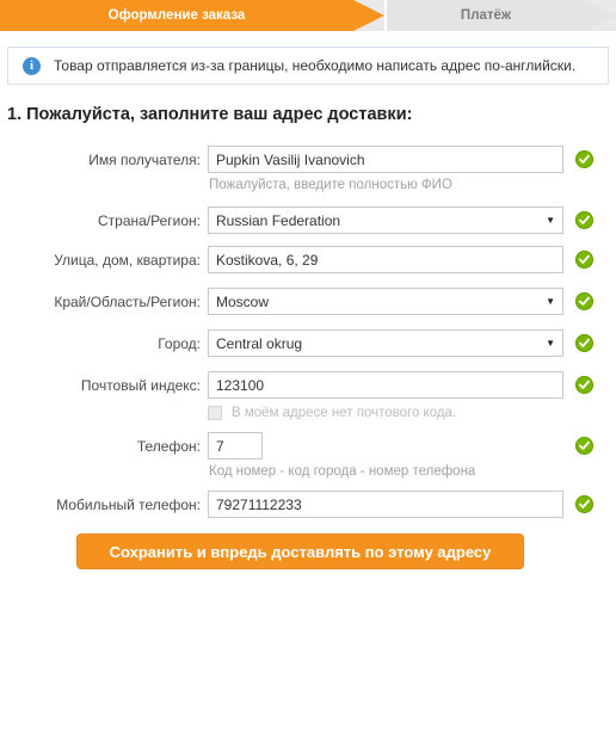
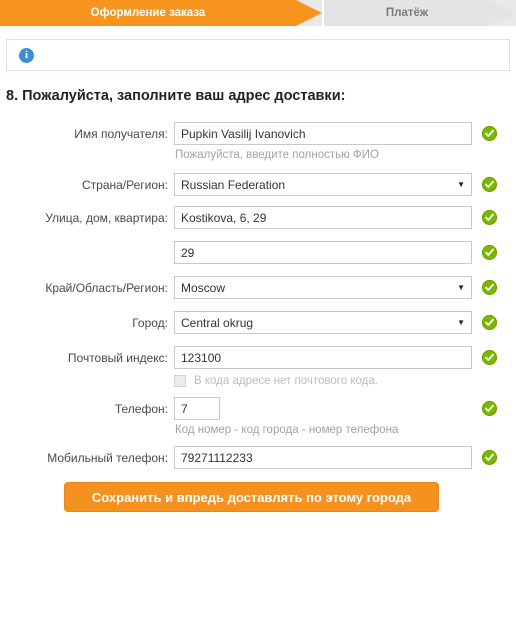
  Оформление заказа
  Платёж
  i
- Товар отправляется из-за границы, необходимо написать адрес по-английски.
- 1. Пожалуйста, заполните ваш адрес доставки:
+ 8. Пожалуйста, заполните ваш адрес доставки:
  Имя получателя:
  Pupkin Vasilij Ivanovich
  Пожалуйста, введите полностью ФИО
  Страна/Регион:
  Russian Federation
  ▼
  Улица, дом, квартира:
  Kostikova, 6, 29
+ 29
  Край/Область/Регион:
  Moscow
  ▼
  Город:
  Central okrug
  ▼
  Почтовый индекс:
  123100
- В моём адресе нет почтового кода.
+ В кода адресе нет почтового кода.
  Телефон:
  7
  Код номер - код города - номер телефона
  Мобильный телефон:
  79271112233
- Сохранить и впредь доставлять по этому адресу
+ Сохранить и впредь доставлять по этому города
